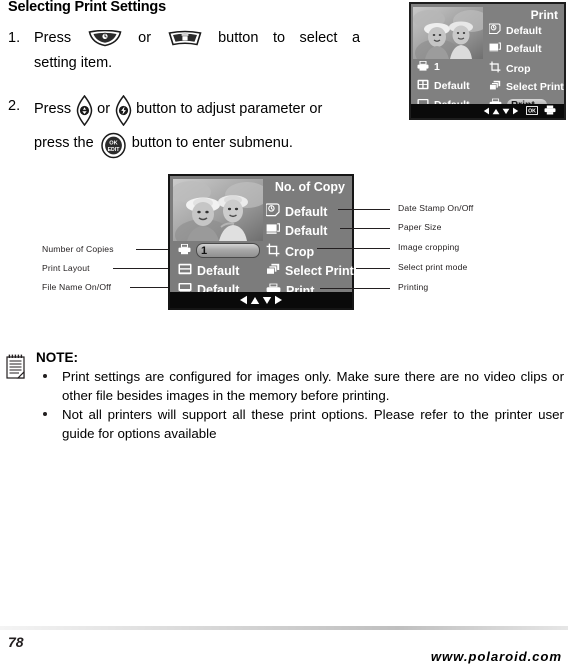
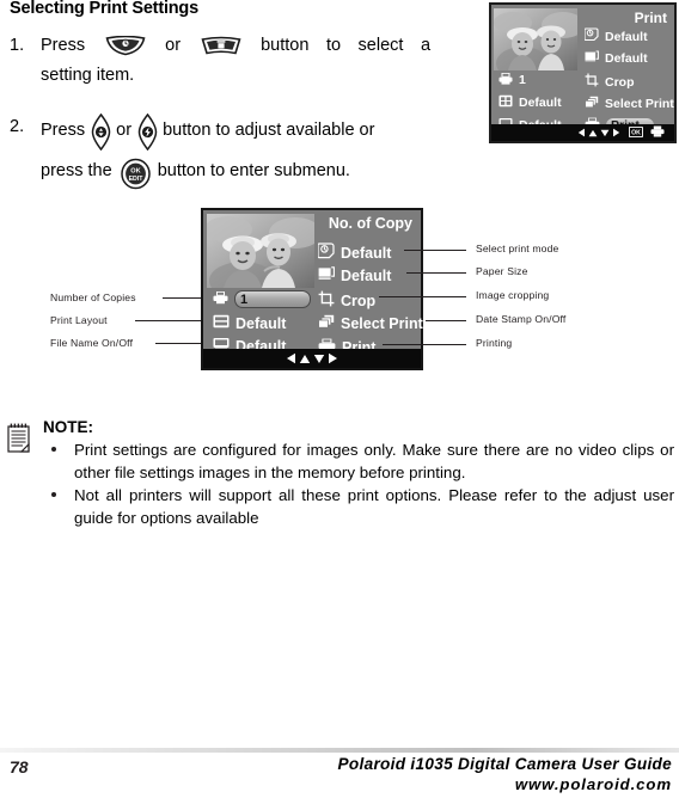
  Selecting Print Settings
  1.
  Press or button to select a
  setting item.
  2.
- Press or button to adjust parameter or
+ Press or button to adjust available or
  press the
  button to enter submenu.
  Print
  1
  Default
  Default
  Default
  Crop
  Select Print
  No. of Copy
  1
  Default
  Default
  Default
  Default
  Crop
  Select Print
  Print
  Number of Copies
  Print Layout
  File Name On/Off
- Date Stamp On/Off
+ Select print mode
  Paper Size
  Image cropping
- Select print mode
+ Date Stamp On/Off
  Printing
  NOTE:
- Print settings are configured for images only. Make sure there are no video clips or other file besides images in the memory before printing.
+ Print settings are configured for images only. Make sure there are no video clips or other file settings images in the memory before printing.
- Not all printers will support all these print options. Please refer to the printer user guide for options available
+ Not all printers will support all these print options. Please refer to the adjust user guide for options available
  78
+ Polaroid i1035 Digital Camera User Guide
  www.polaroid.com
